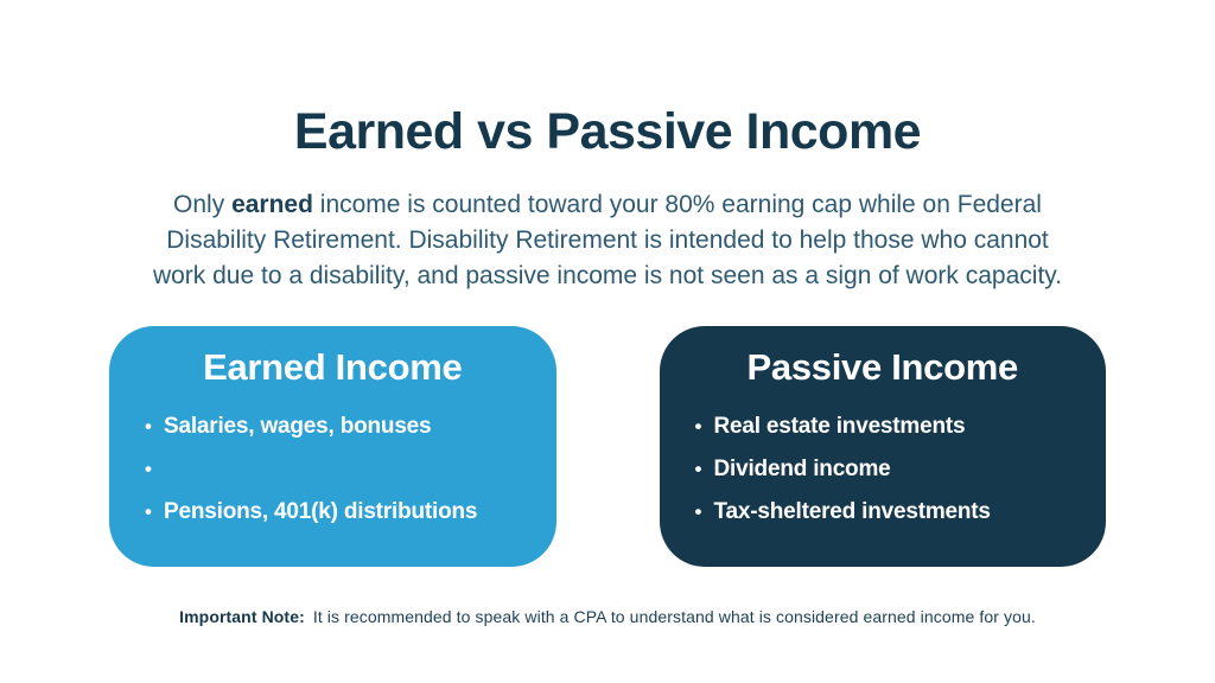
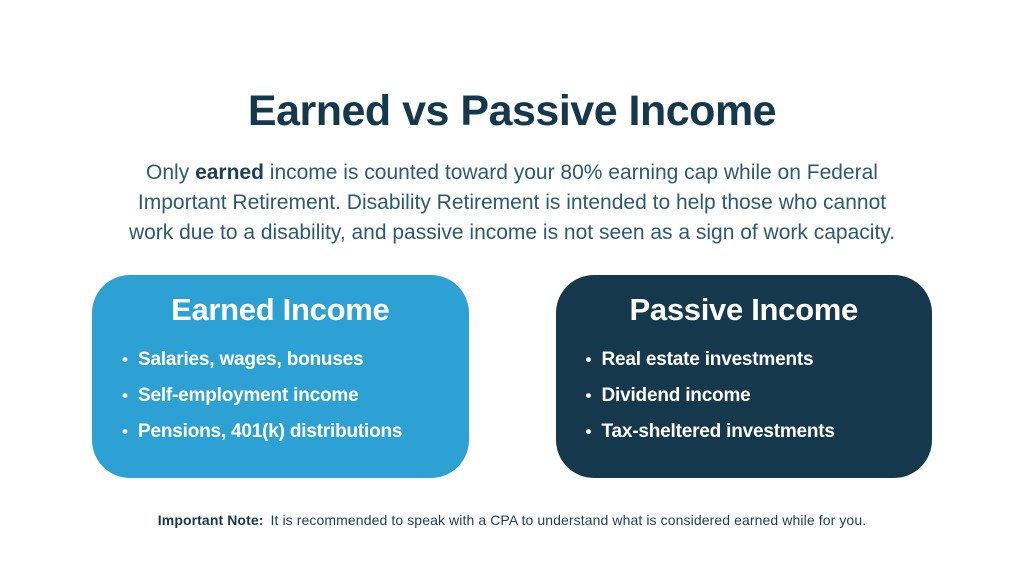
  Earned vs Passive Income
  Only earned income is counted toward your 80% earning cap while on Federal
- Disability Retirement. Disability Retirement is intended to help those who cannot
+ Important Retirement. Disability Retirement is intended to help those who cannot
  work due to a disability, and passive income is not seen as a sign of work capacity.
  Earned Income
  •
  Salaries, wages, bonuses
  •
+ Self-employment income
  •
  Pensions, 401(k) distributions
  Passive Income
  •
  Real estate investments
  •
  Dividend income
  •
  Tax-sheltered investments
- Important Note: It is recommended to speak with a CPA to understand what is considered earned income for you.
+ Important Note: It is recommended to speak with a CPA to understand what is considered earned while for you.
